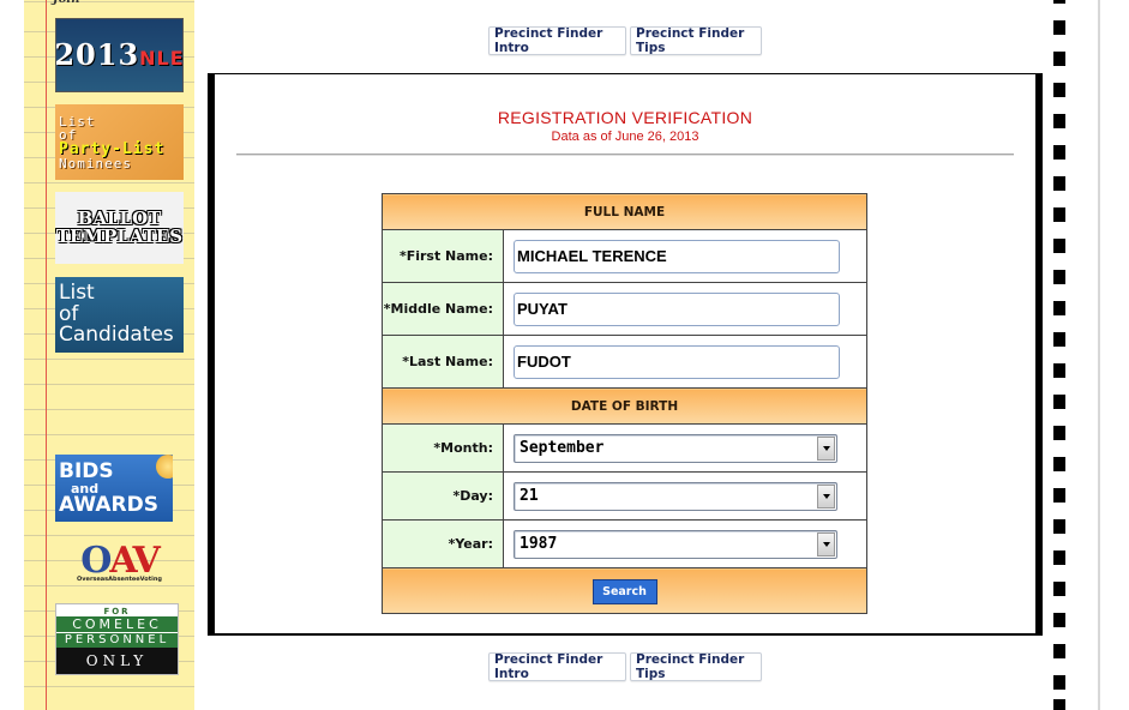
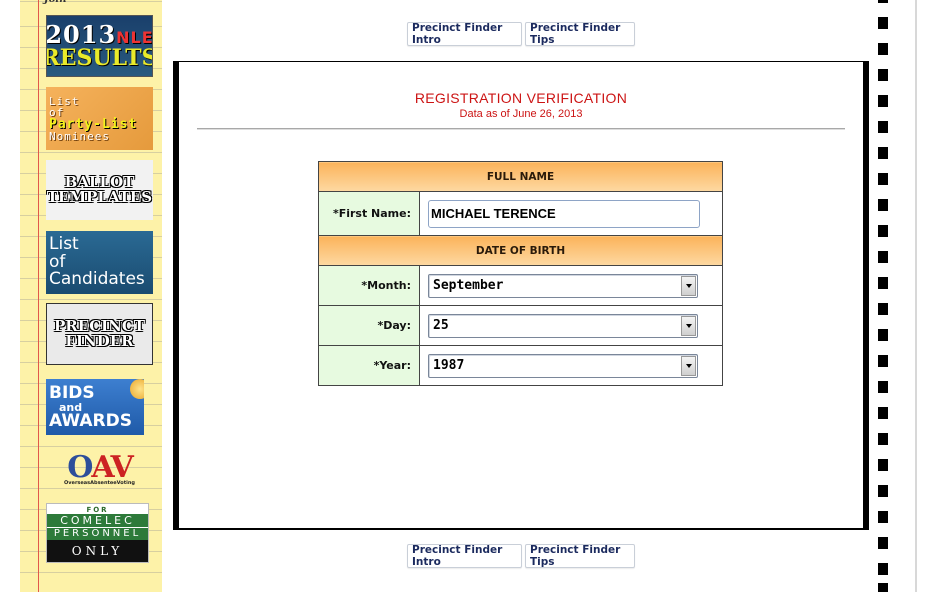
  2013NLE
+ RESULTS
  List
  of
  Party-List
  Nominees
  BALLOT
  TEMPLATES
  List
  of
  Candidates
+ PRECINCT
+ FINDER
  BIDS
  and
  AWARDS
  OAV
  FOR
  COMELEC
  PERSONNEL
  ONLY
  Precinct Finder Intro
  Precinct Finder Tips
  REGISTRATION VERIFICATION
  Data as of June 26, 2013
  FULL NAME
  *First Name:	MICHAEL TERENCE
- *Middle Name:	PUYAT
- *Last Name:	FUDOT
  DATE OF BIRTH
  *Month:	September
- *Day:	21
+ *Day:	25
  *Year:	1987
- Search
  Precinct Finder Intro
  Precinct Finder Tips
